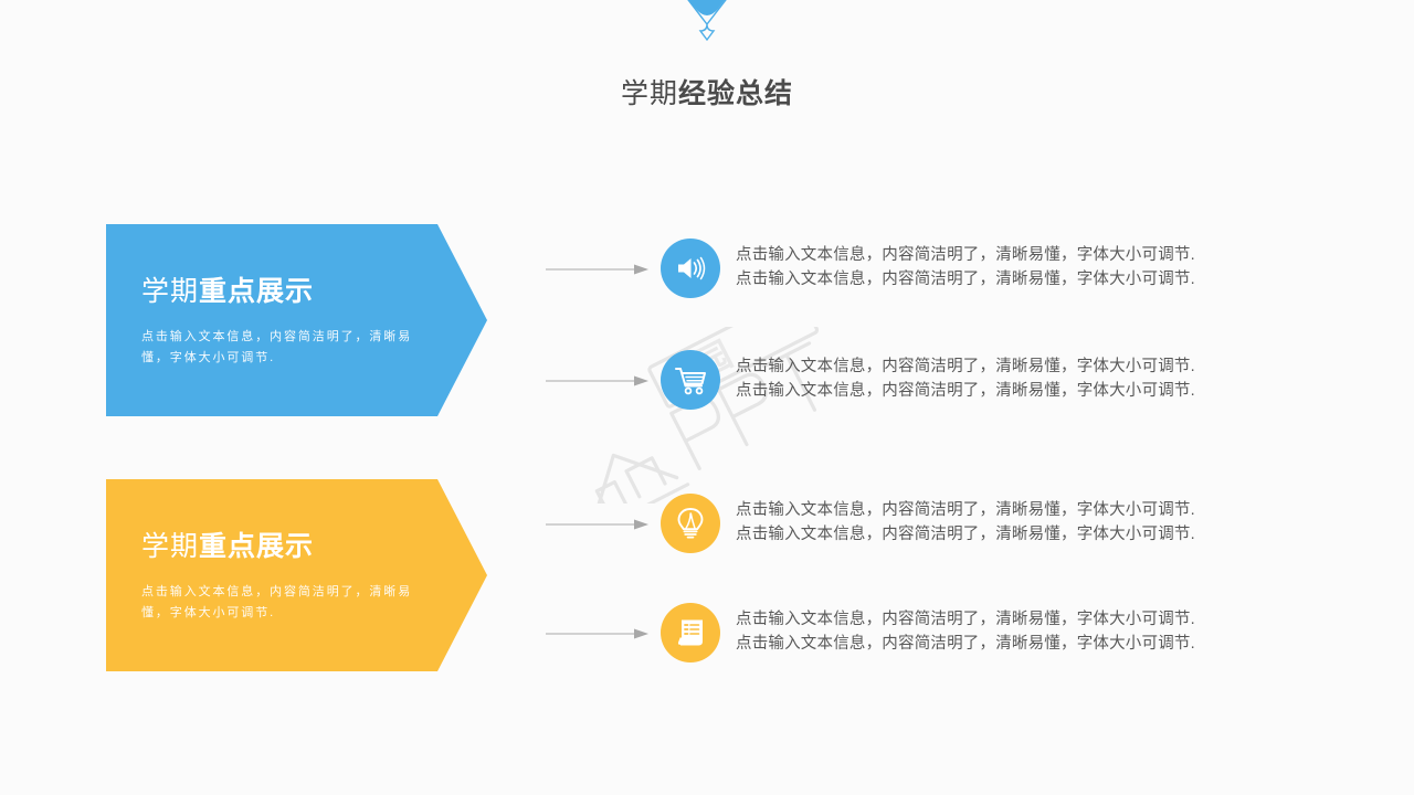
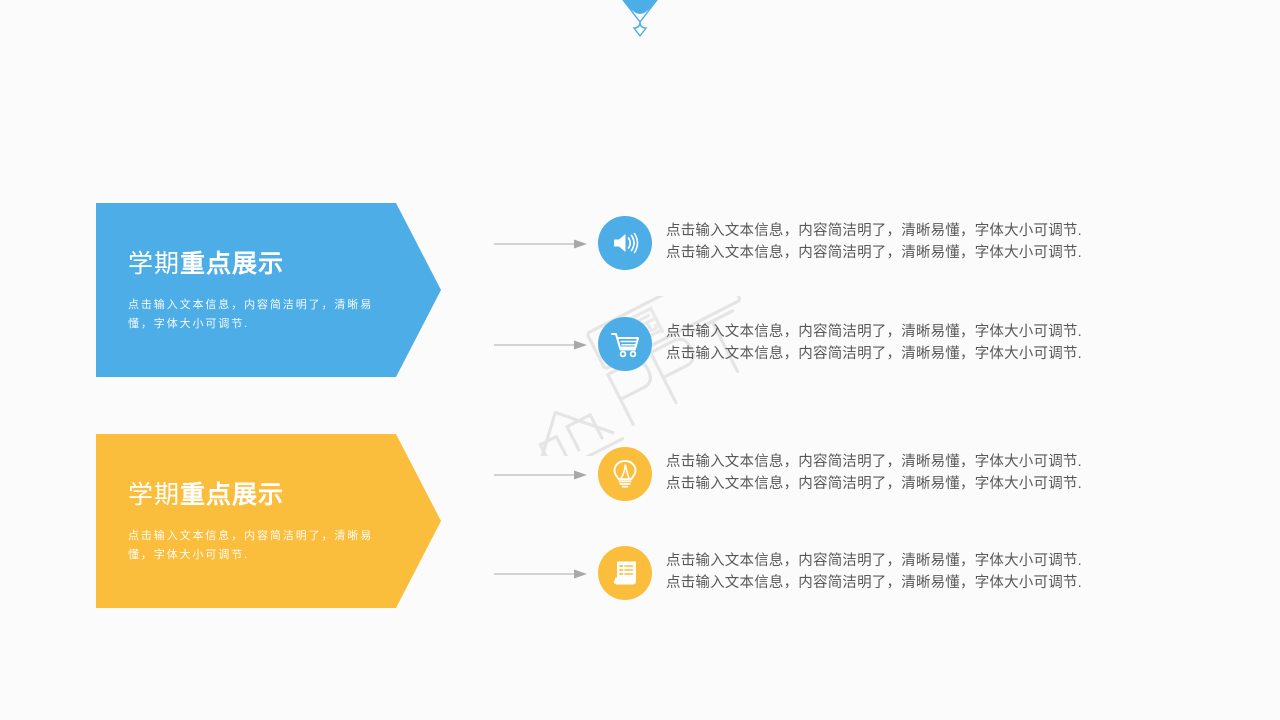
- 学期经验总结
  学期重点展示
  点击输入文本信息，内容简洁明了，清晰易懂，字体大小可调节.
  学期重点展示
  点击输入文本信息，内容简洁明了，清晰易懂，字体大小可调节.
  点击输入文本信息，内容简洁明了，清晰易懂，字体大小可调节.
  点击输入文本信息，内容简洁明了，清晰易懂，字体大小可调节.
  点击输入文本信息，内容简洁明了，清晰易懂，字体大小可调节.
  点击输入文本信息，内容简洁明了，清晰易懂，字体大小可调节.
  点击输入文本信息，内容简洁明了，清晰易懂，字体大小可调节.
  点击输入文本信息，内容简洁明了，清晰易懂，字体大小可调节.
  点击输入文本信息，内容简洁明了，清晰易懂，字体大小可调节.
  点击输入文本信息，内容简洁明了，清晰易懂，字体大小可调节.
